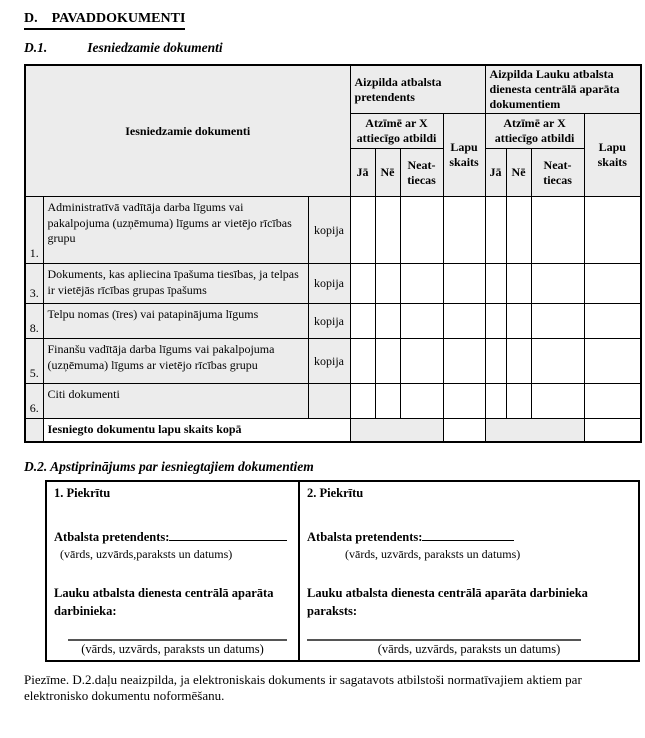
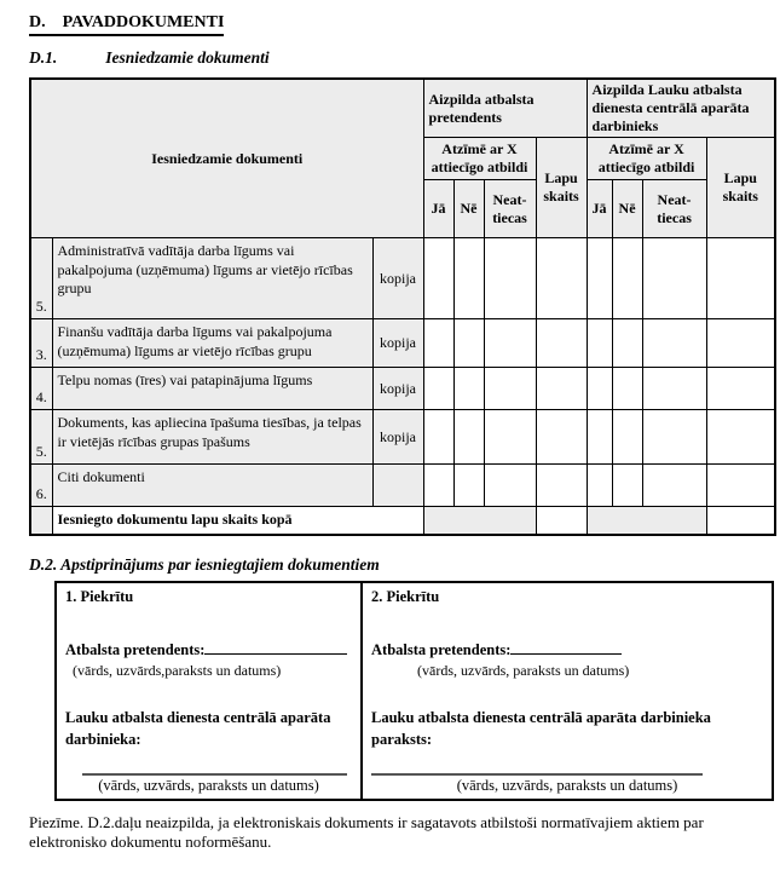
  D. PAVADDOKUMENTI
  D.1. Iesniedzamie dokumenti
- Iesniedzamie dokumenti	Aizpilda atbalsta pretendents	Aizpilda Lauku atbalsta dienesta centrālā aparāta dokumentiem
+ Iesniedzamie dokumenti	Aizpilda atbalsta pretendents	Aizpilda Lauku atbalsta dienesta centrālā aparāta darbinieks
  Atzīmē ar X attiecīgo atbildi	Lapu skaits	Atzīmē ar X attiecīgo atbildi	Lapu skaits
  Jā	Nē	Neat-tiecas	Jā	Nē	Neat-tiecas
- 1.	Administratīvā vadītāja darba līgums vai pakalpojuma (uzņēmuma) līgums ar vietējo rīcības grupu	kopija
+ 5.	Administratīvā vadītāja darba līgums vai pakalpojuma (uzņēmuma) līgums ar vietējo rīcības grupu	kopija
- 3.	Dokuments, kas apliecina īpašuma tiesības, ja telpas ir vietējās rīcības grupas īpašums	kopija
+ 3.	Finanšu vadītāja darba līgums vai pakalpojuma (uzņēmuma) līgums ar vietējo rīcības grupu	kopija
- 8.	Telpu nomas (īres) vai patapinājuma līgums	kopija
+ 4.	Telpu nomas (īres) vai patapinājuma līgums	kopija
- 5.	Finanšu vadītāja darba līgums vai pakalpojuma (uzņēmuma) līgums ar vietējo rīcības grupu	kopija
+ 5.	Dokuments, kas apliecina īpašuma tiesības, ja telpas ir vietējās rīcības grupas īpašums	kopija
  6.	Citi dokumenti
  	Iesniegto dokumentu lapu skaits kopā
  D.2. Apstiprinājums par iesniegtajiem dokumentiem
  1. Piekrītu Atbalsta pretendents: (vārds, uzvārds,paraksts un datums) Lauku atbalsta dienesta centrālā aparāta darbinieka: (vārds, uzvārds, paraksts un datums)	2. Piekrītu Atbalsta pretendents: (vārds, uzvārds, paraksts un datums) Lauku atbalsta dienesta centrālā aparāta darbinieka paraksts: (vārds, uzvārds, paraksts un datums)
  Piezīme. D.2.daļu neaizpilda, ja elektroniskais dokuments ir sagatavots atbilstoši normatīvajiem aktiem par elektronisko dokumentu noformēšanu.
